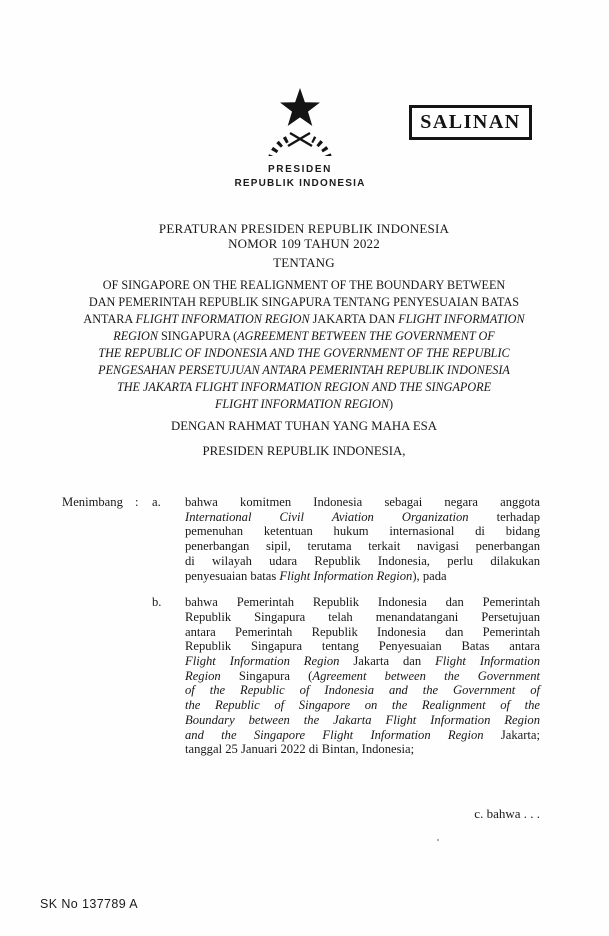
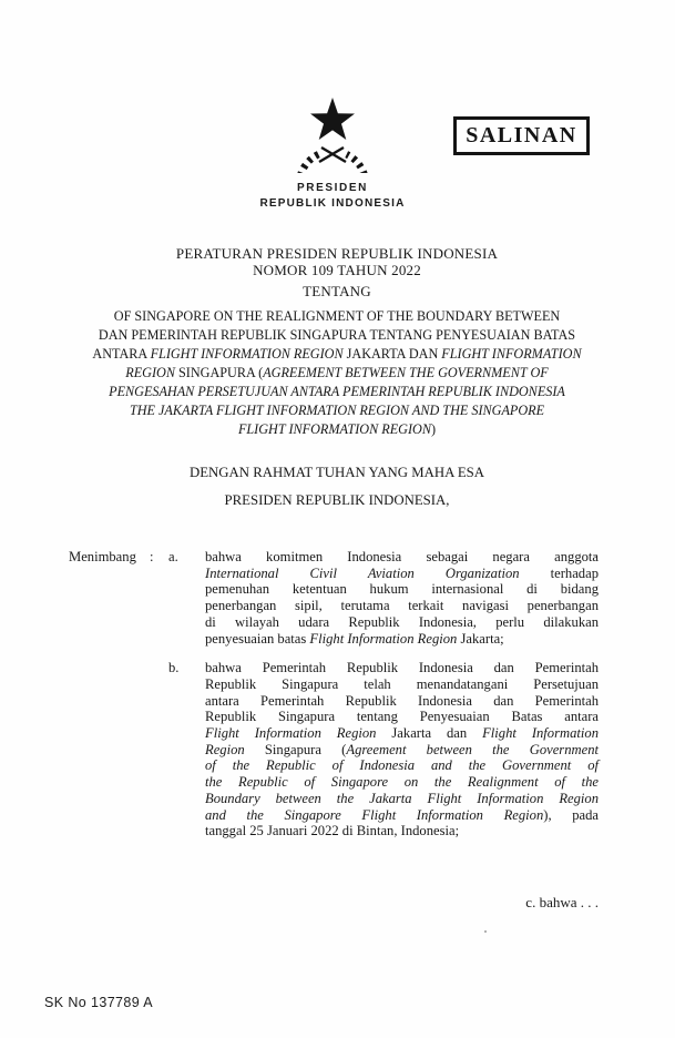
  SALINAN
  PRESIDEN
  REPUBLIK INDONESIA
  PERATURAN PRESIDEN REPUBLIK INDONESIA
  NOMOR 109 TAHUN 2022
  TENTANG
  OF SINGAPORE ON THE REALIGNMENT OF THE BOUNDARY BETWEEN
  DAN PEMERINTAH REPUBLIK SINGAPURA TENTANG PENYESUAIAN BATAS
  ANTARA FLIGHT INFORMATION REGION JAKARTA DAN FLIGHT INFORMATION
  REGION SINGAPURA (AGREEMENT BETWEEN THE GOVERNMENT OF
- THE REPUBLIC OF INDONESIA AND THE GOVERNMENT OF THE REPUBLIC
  PENGESAHAN PERSETUJUAN ANTARA PEMERINTAH REPUBLIK INDONESIA
  THE JAKARTA FLIGHT INFORMATION REGION AND THE SINGAPORE
  FLIGHT INFORMATION REGION)
  DENGAN RAHMAT TUHAN YANG MAHA ESA
  PRESIDEN REPUBLIK INDONESIA,
  Menimbang
  :
  a.
  bahwa komitmen Indonesia sebagai negara anggota
  International Civil Aviation Organization terhadap
  pemenuhan ketentuan hukum internasional di bidang
  penerbangan sipil, terutama terkait navigasi penerbangan
  di wilayah udara Republik Indonesia, perlu dilakukan
- penyesuaian batas Flight Information Region), pada
+ penyesuaian batas Flight Information Region Jakarta;
  b.
  bahwa Pemerintah Republik Indonesia dan Pemerintah
  Republik Singapura telah menandatangani Persetujuan
  antara Pemerintah Republik Indonesia dan Pemerintah
  Republik Singapura tentang Penyesuaian Batas antara
  Flight Information Region Jakarta dan Flight Information
  Region Singapura (Agreement between the Government
  of the Republic of Indonesia and the Government of
  the Republic of Singapore on the Realignment of the
  Boundary between the Jakarta Flight Information Region
- and the Singapore Flight Information Region Jakarta;
+ and the Singapore Flight Information Region), pada
  tanggal 25 Januari 2022 di Bintan, Indonesia;
  c. bahwa . . .
  SK No 137789 A
